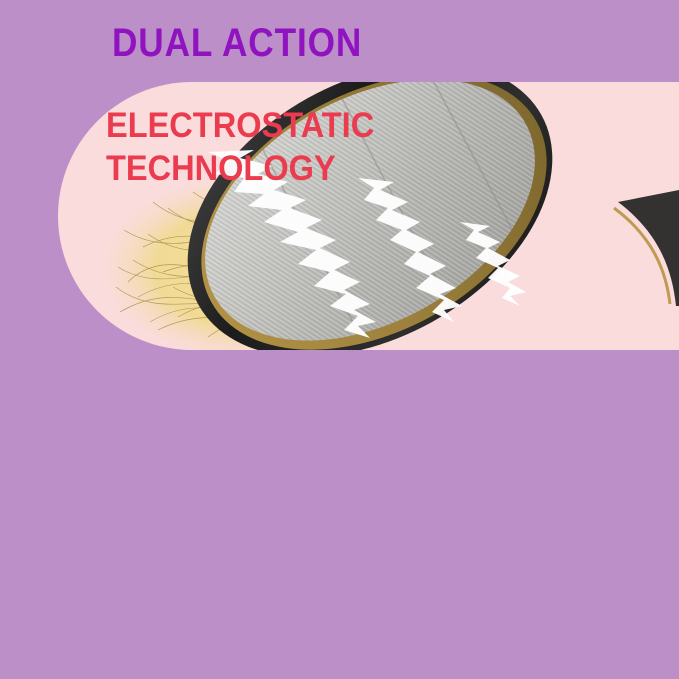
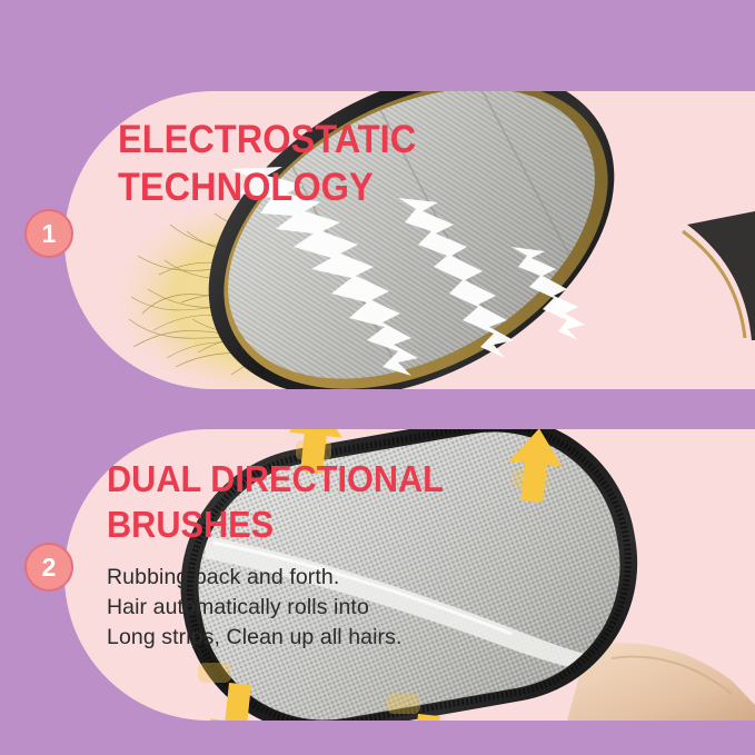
- DUAL ACTION
  ELECTROSTATIC
  TECHNOLOGY
+ DUAL DIRECTIONAL
+ BRUSHES
+ Rubbing back and forth.
+ Hair automatically rolls into
+ Long strips, Clean up all hairs.
+ 1
+ 2
